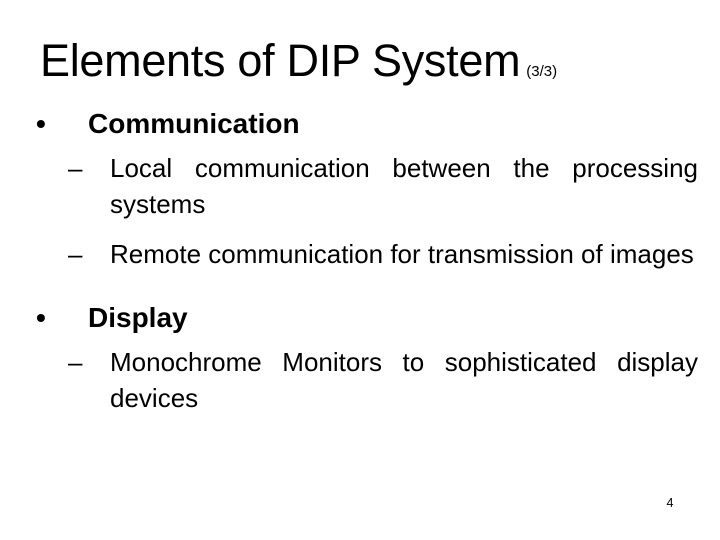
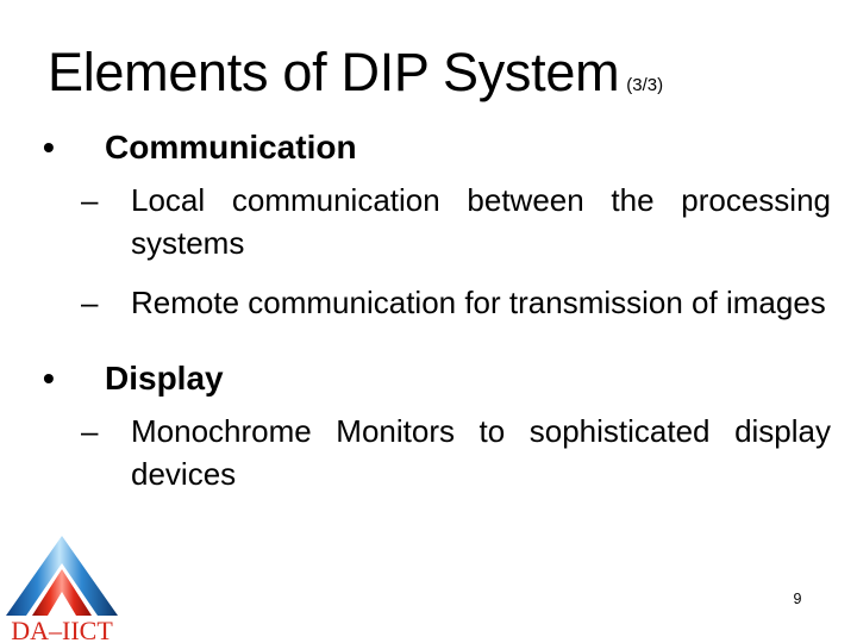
  Elements of DIP System (3/3)
  •
  Communication
  –
  Local communication between the processing systems
  –
  Remote communication for transmission of images
  •
  Display
  –
  Monochrome Monitors to sophisticated display devices
- 4
+ 9
+ DA–IICT
